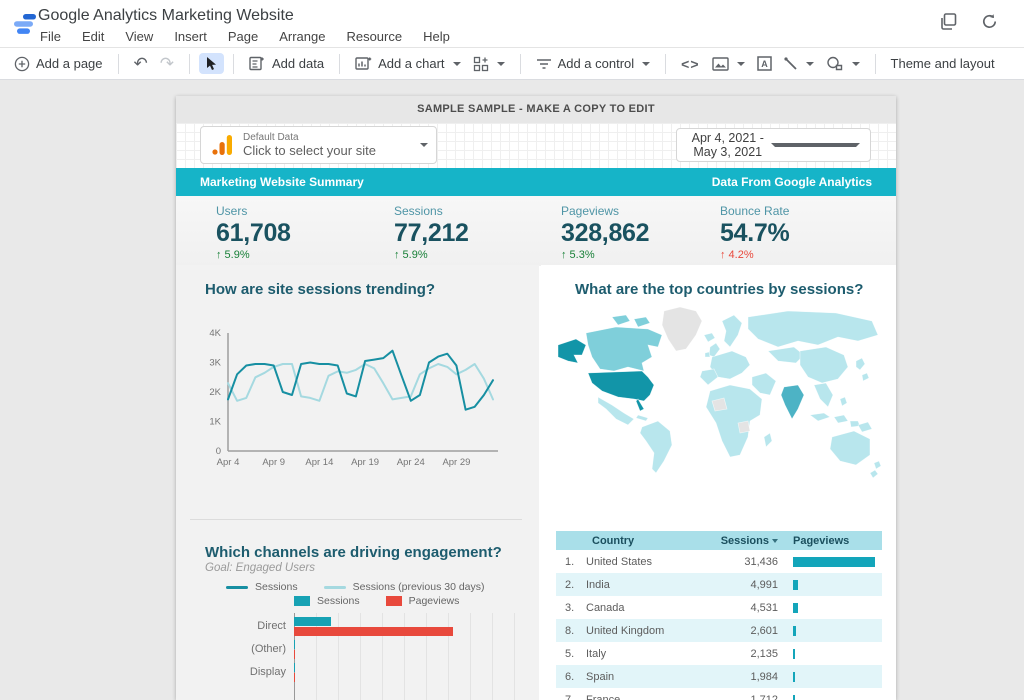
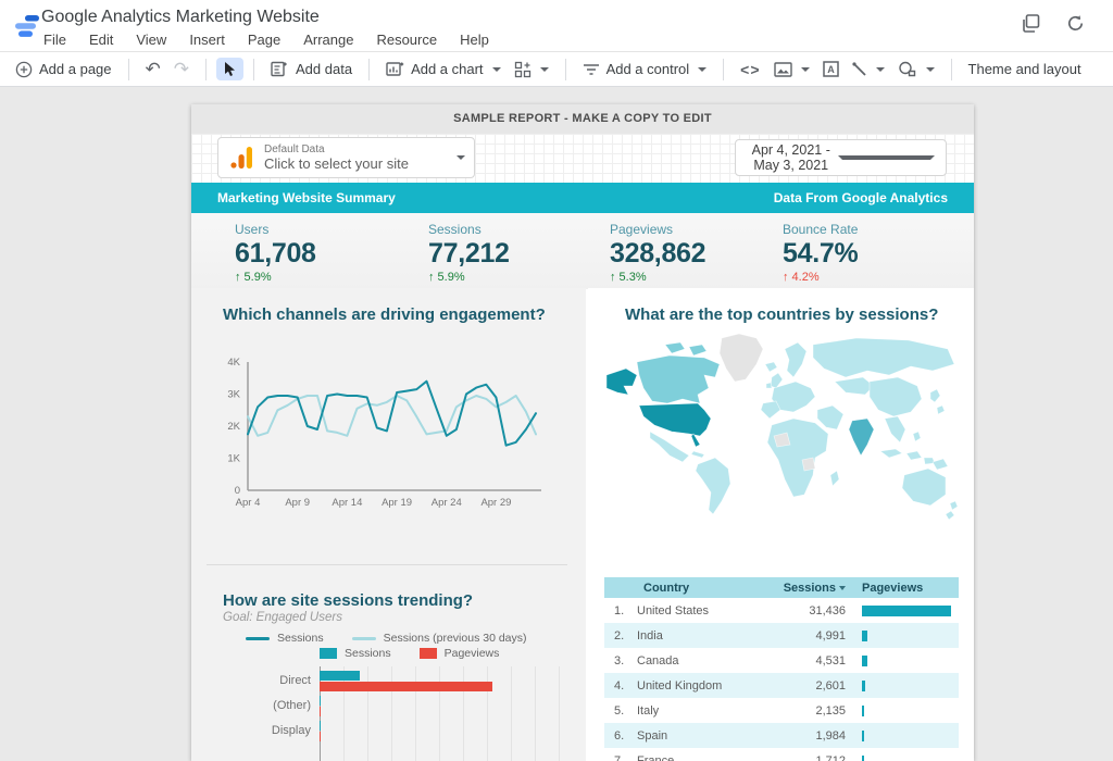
  Google Analytics Marketing Website
  File
  Edit
  View
  Insert
  Page
  Arrange
  Resource
  Help
  Add a page
  ↶
  ↷
  Add data
  Add a chart
  Add a control
  <>
  A
  Theme and layout
- SAMPLE SAMPLE - MAKE A COPY TO EDIT
+ SAMPLE REPORT - MAKE A COPY TO EDIT
  Default Data
  Click to select your site
  Apr 4, 2021 - May 3, 2021
  Marketing Website Summary
  Data From Google Analytics
  Users
  61,708
  ↑ 5.9%
  Sessions
  77,212
  ↑ 5.9%
  Pageviews
  328,862
  ↑ 5.3%
  Bounce Rate
  54.7%
  ↑ 4.2%
- How are site sessions trending?
+ Which channels are driving engagement?
  0
  1K
  2K
  3K
  4K
  Apr 4
  Apr 9
  Apr 14
  Apr 19
  Apr 24
  Apr 29
  Sessions
  Sessions (previous 30 days)
- Which channels are driving engagement?
+ How are site sessions trending?
  Goal: Engaged Users
  Sessions
  Pageviews
  Direct
  (Other)
  Display
  What are the top countries by sessions?
  Country
  Sessions
  Pageviews
  1.
  United States
  31,436
  2.
  India
  4,991
  3.
  Canada
  4,531
- 8.
+ 4.
  United Kingdom
  2,601
  5.
  Italy
  2,135
  6.
  Spain
  1,984
